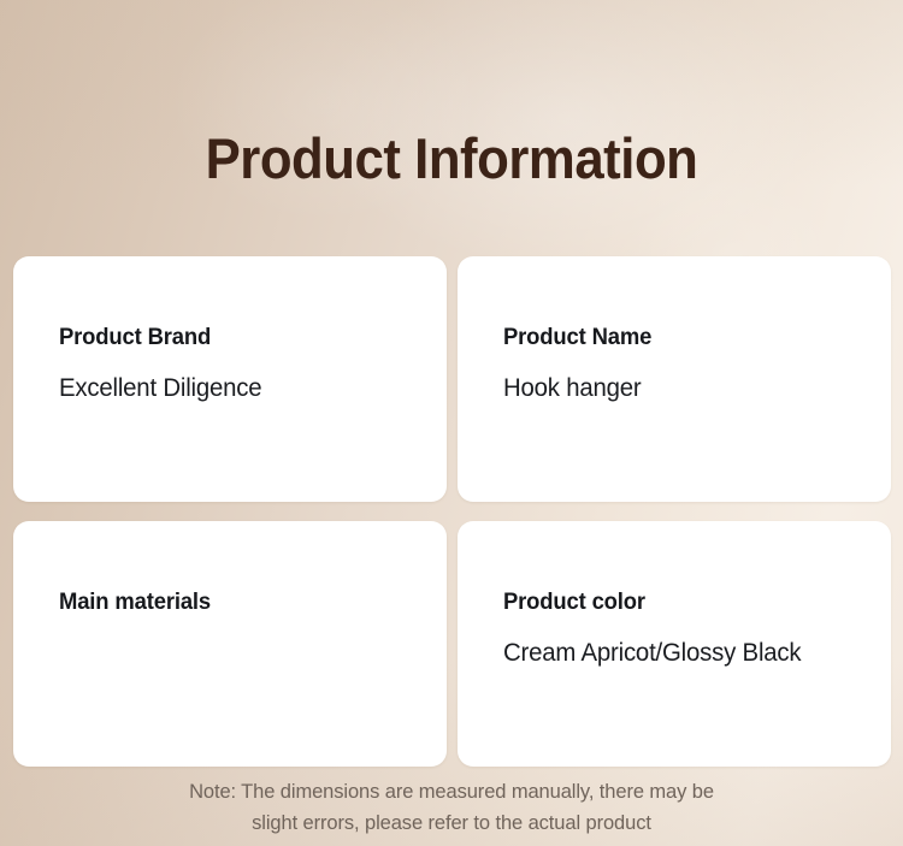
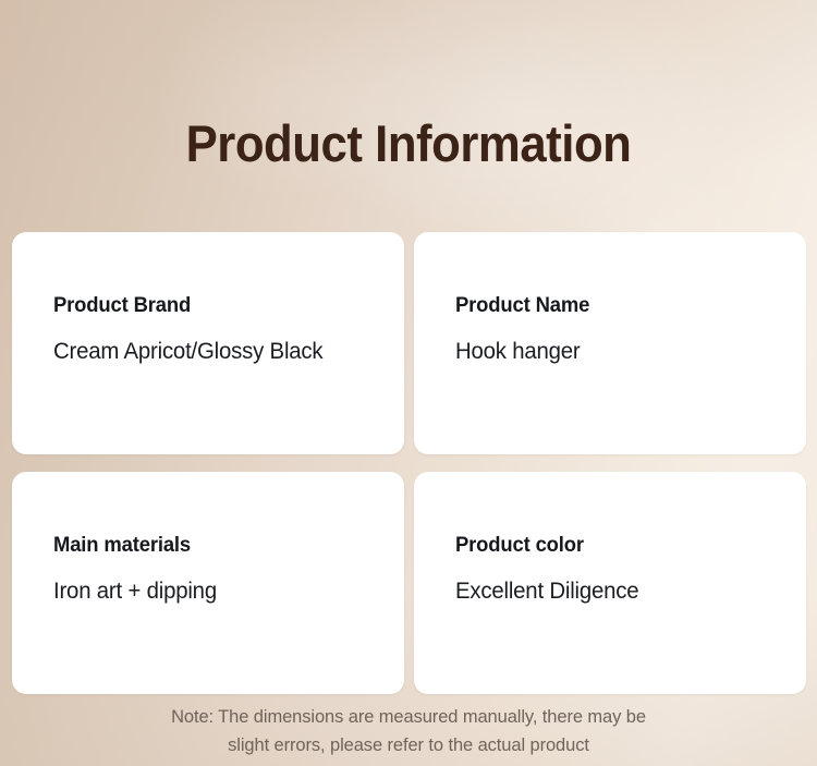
  Product Information
  Product Brand
- Excellent Diligence
+ Cream Apricot/Glossy Black
  Product Name
  Hook hanger
  Main materials
+ Iron art + dipping
  Product color
- Cream Apricot/Glossy Black
+ Excellent Diligence
  Note: The dimensions are measured manually, there may be
  slight errors, please refer to the actual product
